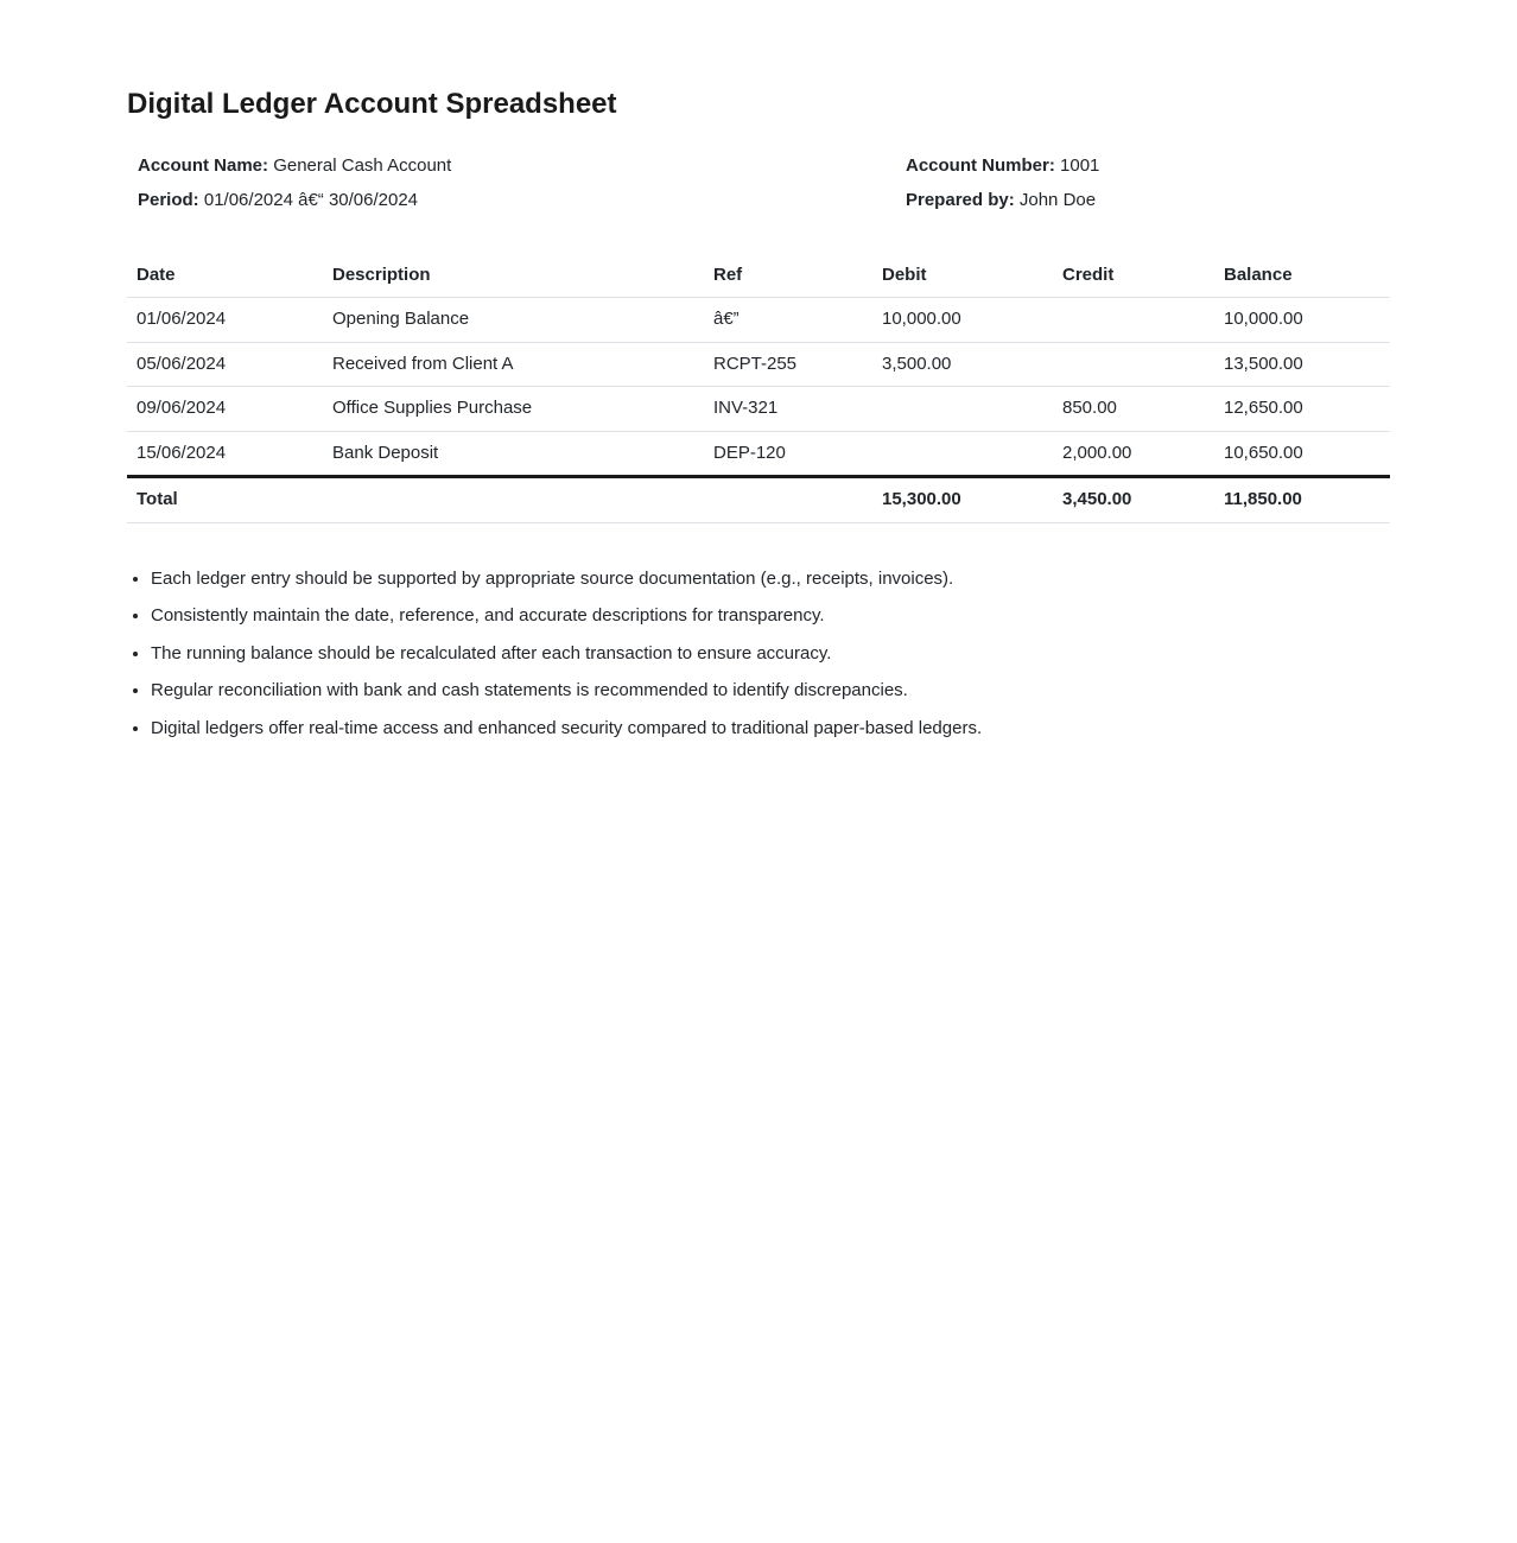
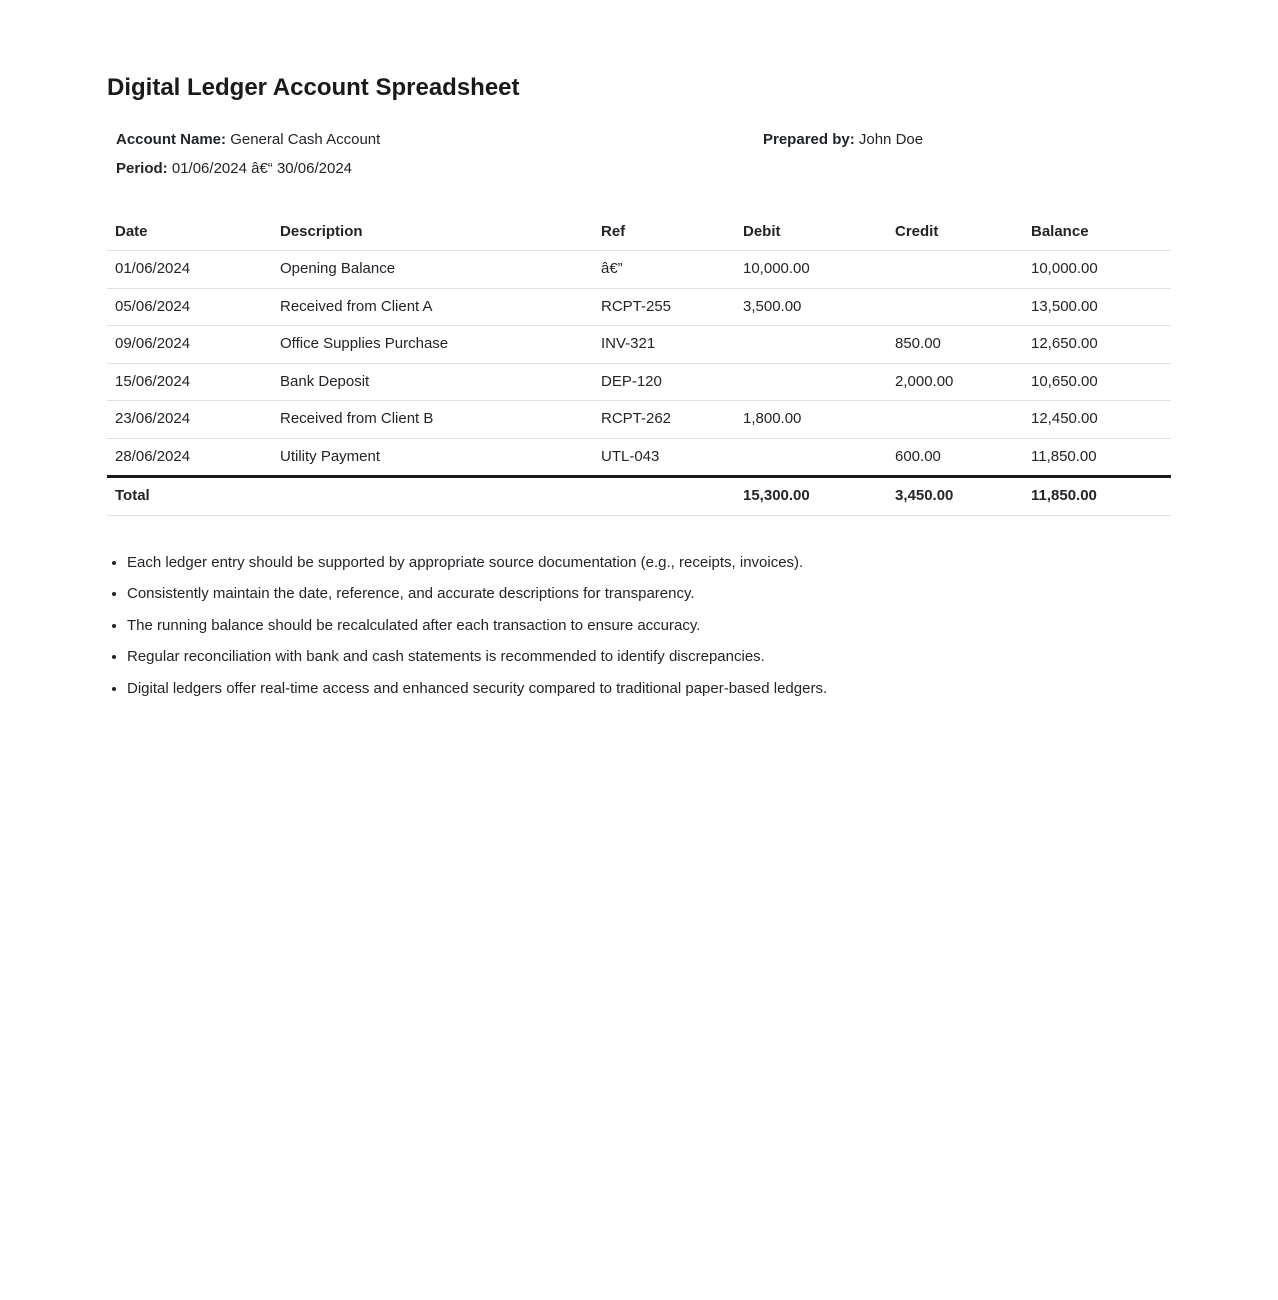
  Digital Ledger Account Spreadsheet
  Account Name: General Cash Account
  Period: 01/06/2024 â€“ 30/06/2024
- Account Number: 1001
  Prepared by: John Doe
  Date	Description	Ref	Debit	Credit	Balance
  01/06/2024	Opening Balance	â€”	10,000.00		10,000.00
  05/06/2024	Received from Client A	RCPT-255	3,500.00		13,500.00
  09/06/2024	Office Supplies Purchase	INV-321		850.00	12,650.00
  15/06/2024	Bank Deposit	DEP-120		2,000.00	10,650.00
+ 23/06/2024	Received from Client B	RCPT-262	1,800.00		12,450.00
+ 28/06/2024	Utility Payment	UTL-043		600.00	11,850.00
  Total			15,300.00	3,450.00	11,850.00
  Each ledger entry should be supported by appropriate source documentation (e.g., receipts, invoices).
  Consistently maintain the date, reference, and accurate descriptions for transparency.
  The running balance should be recalculated after each transaction to ensure accuracy.
  Regular reconciliation with bank and cash statements is recommended to identify discrepancies.
  Digital ledgers offer real-time access and enhanced security compared to traditional paper-based ledgers.
